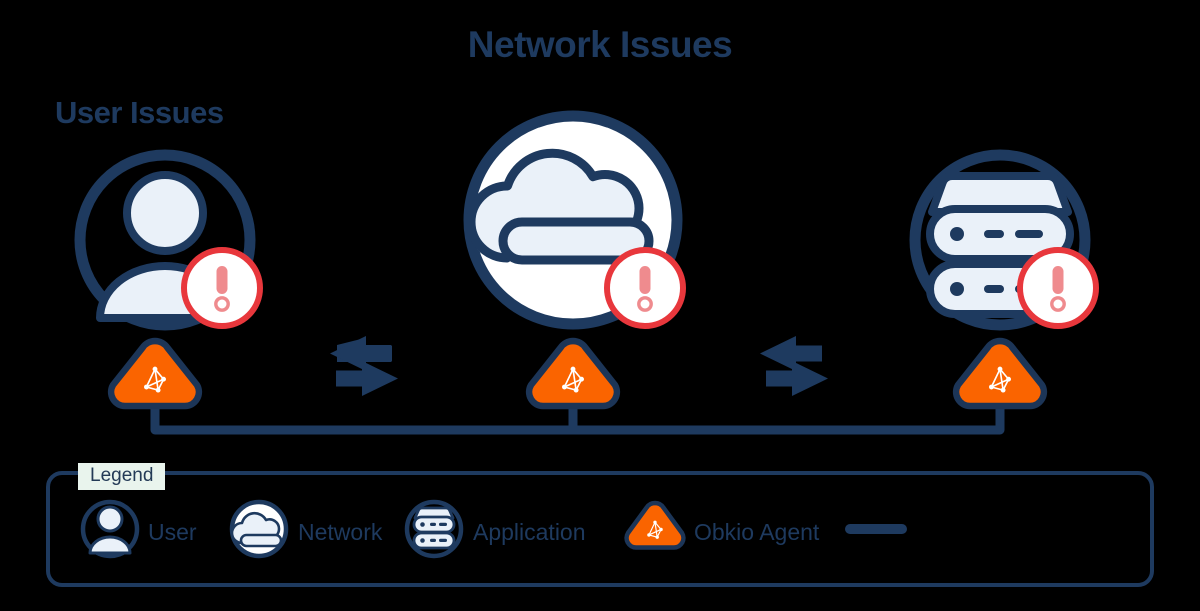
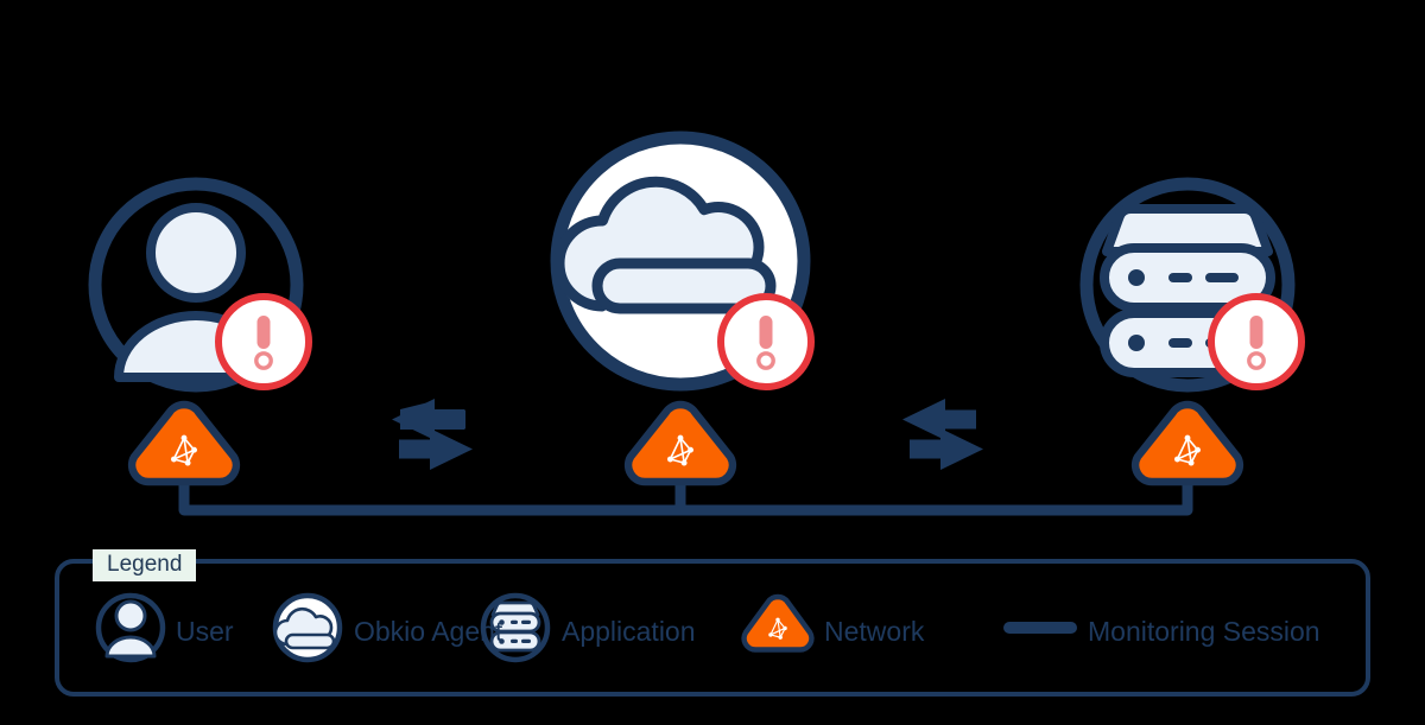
- Network Issues
- User Issues
  Legend
  User
- Network
+ Obkio Agent
  Application
- Obkio Agent
+ Network
+ Monitoring Session
